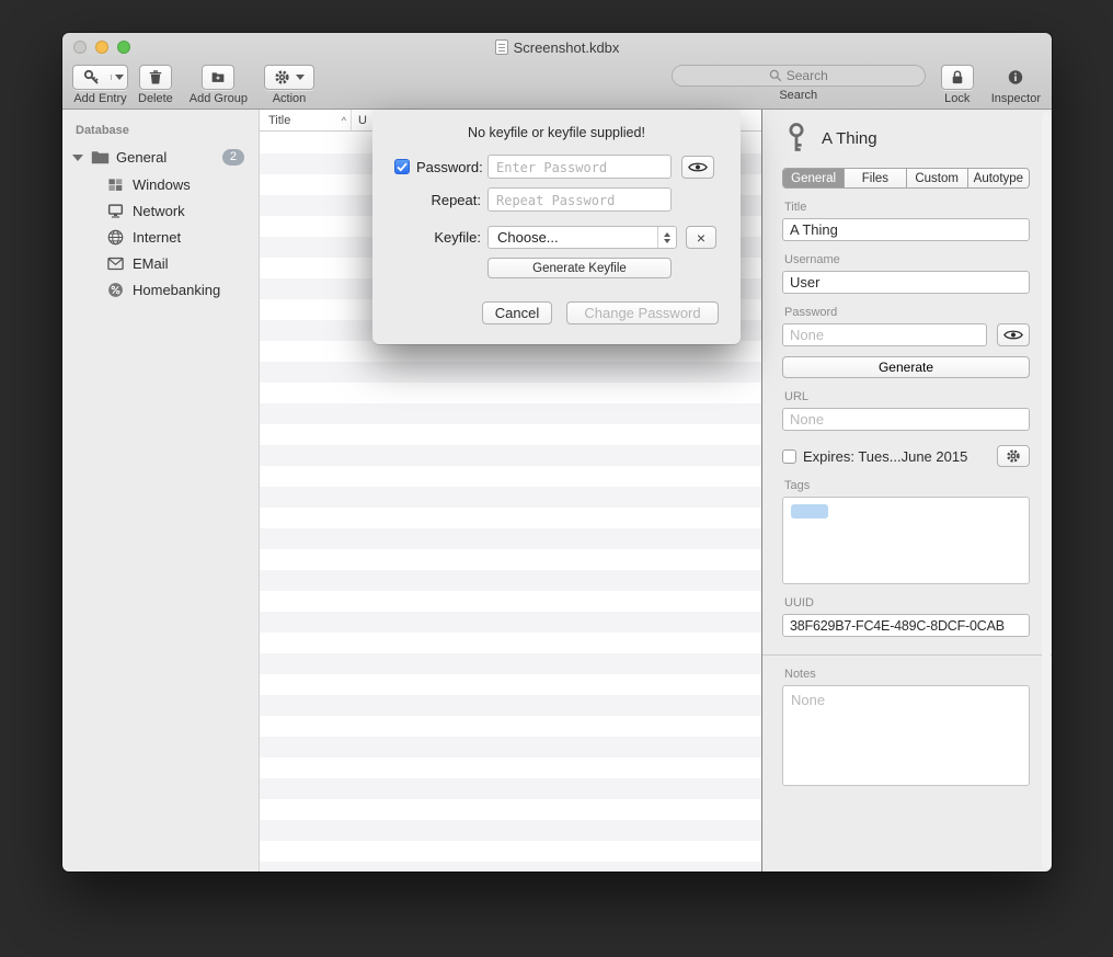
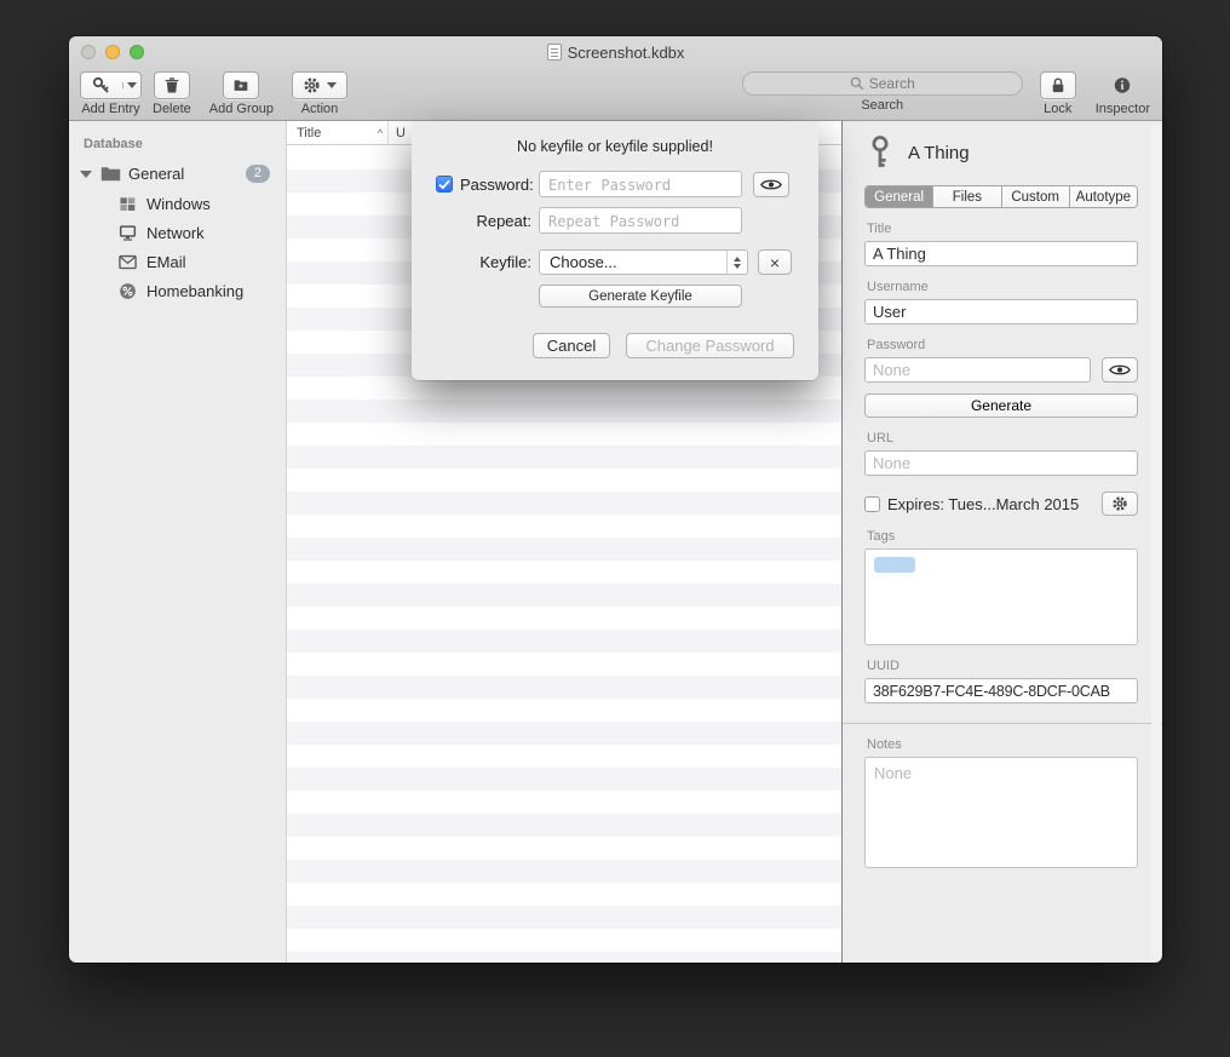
  Screenshot.kdbx
  Add Entry
  Delete
  Add Group
  Action
  Search
  Search
  Lock
  Inspector
  Database
  General
  2
  Windows
  Network
- Internet
  EMail
  Homebanking
  Title
  ^
  U
  No keyfile or keyfile supplied!
  Password:
  Enter Password
  Repeat:
  Repeat Password
  Keyfile:
  Choose...
  ×
  Generate Keyfile
  Cancel
  Change Password
  A Thing
  General
  Files
  Custom
  Autotype
  Title
  A Thing
  Username
  User
  Password
  None
  Generate
  URL
  None
- Expires: Tues...June 2015
+ Expires: Tues...March 2015
  Tags
  UUID
  38F629B7-FC4E-489C-8DCF-0CAB
  Notes
  None
